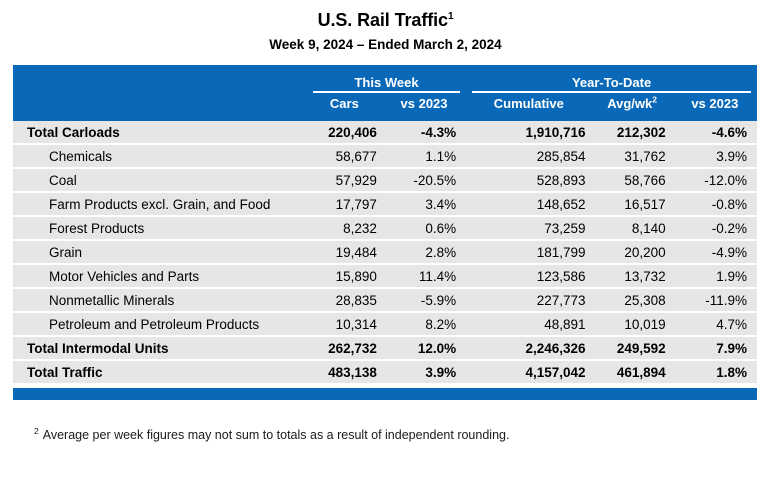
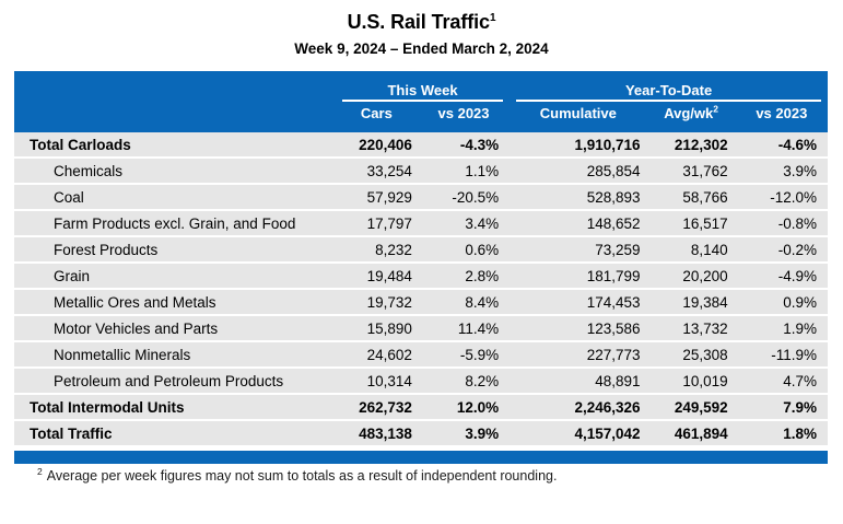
  U.S. Rail Traffic1
  Week 9, 2024 – Ended March 2, 2024
  	This Week	Year-To-Date
  	Cars	vs 2023	Cumulative	Avg/wk2	vs 2023
  Total Carloads	220,406	-4.3%	1,910,716	212,302	-4.6%
- Chemicals	58,677	1.1%	285,854	31,762	3.9%
+ Chemicals	33,254	1.1%	285,854	31,762	3.9%
  Coal	57,929	-20.5%	528,893	58,766	-12.0%
  Farm Products excl. Grain, and Food	17,797	3.4%	148,652	16,517	-0.8%
  Forest Products	8,232	0.6%	73,259	8,140	-0.2%
  Grain	19,484	2.8%	181,799	20,200	-4.9%
+ Metallic Ores and Metals	19,732	8.4%	174,453	19,384	0.9%
  Motor Vehicles and Parts	15,890	11.4%	123,586	13,732	1.9%
- Nonmetallic Minerals	28,835	-5.9%	227,773	25,308	-11.9%
+ Nonmetallic Minerals	24,602	-5.9%	227,773	25,308	-11.9%
  Petroleum and Petroleum Products	10,314	8.2%	48,891	10,019	4.7%
  Total Intermodal Units	262,732	12.0%	2,246,326	249,592	7.9%
  Total Traffic	483,138	3.9%	4,157,042	461,894	1.8%
  2 Average per week figures may not sum to totals as a result of independent rounding.
